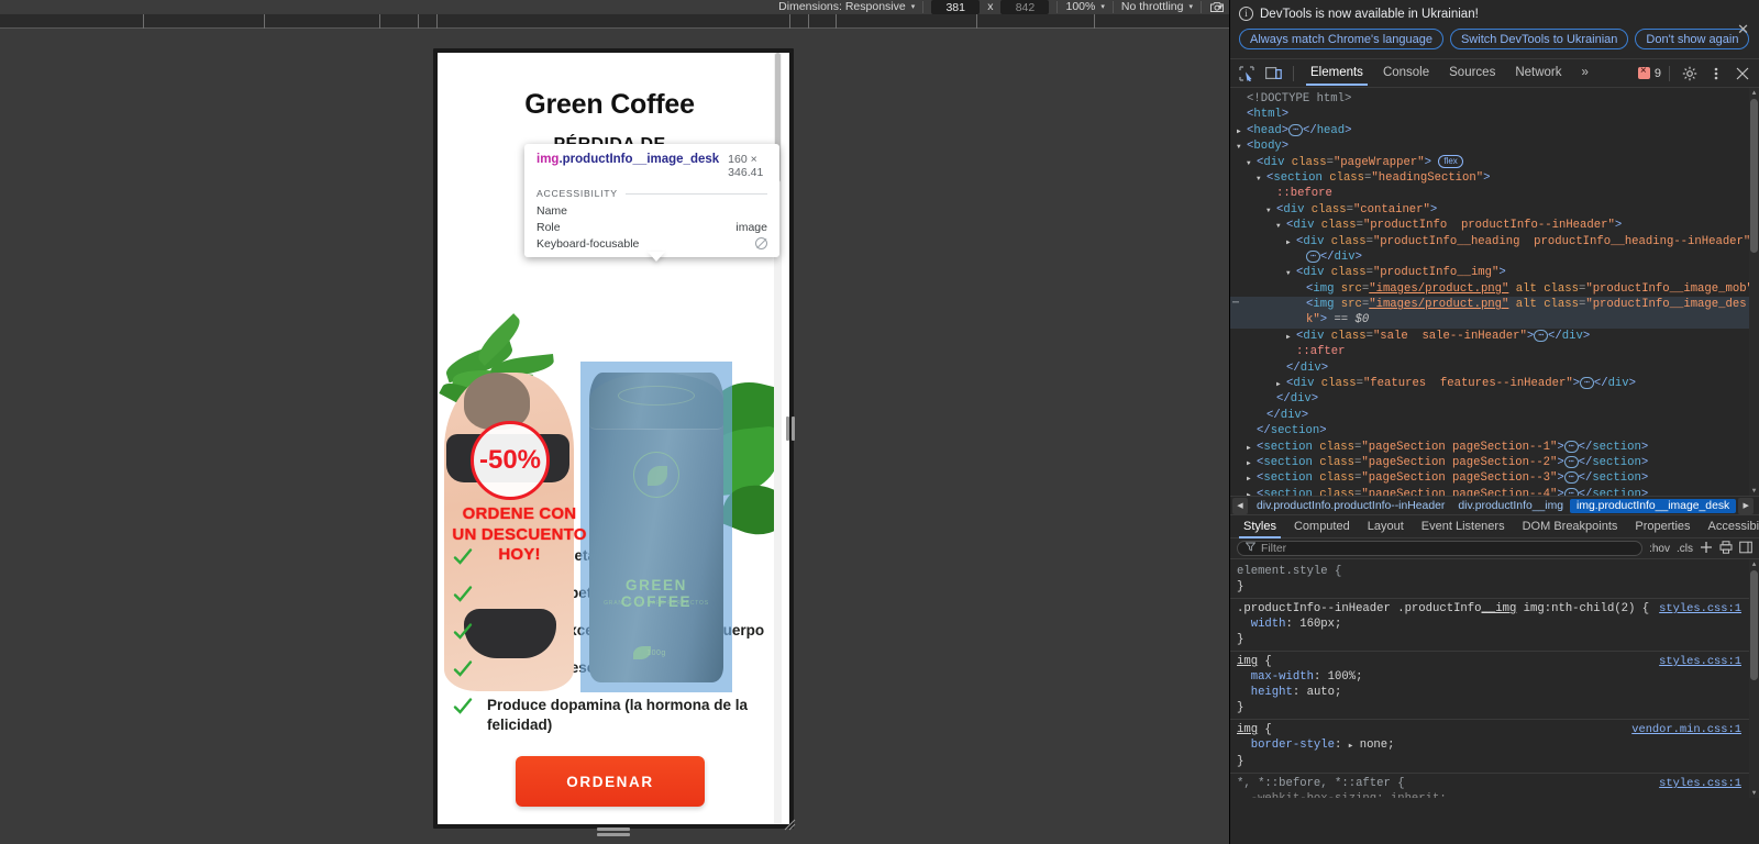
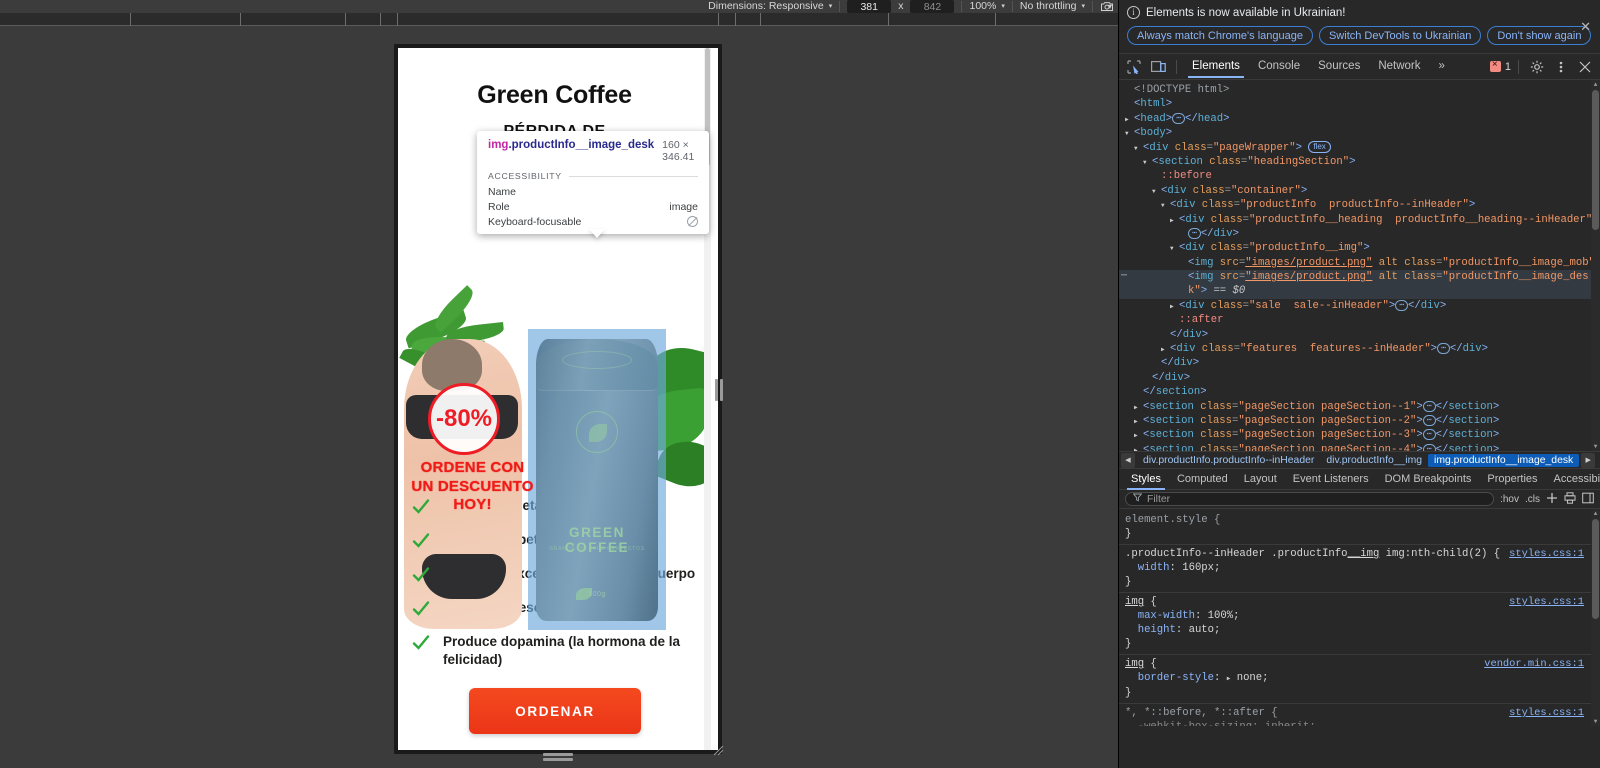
  Dimensions: Responsive
  381
  x
  842
  100%
  No throttling
  ▾
  Green Coffee
- -50%
+ -80%
  ORDENE CON UN DESCUENTO HOY!
  GREEN COFFEE
  Produce dopamina (la hormona de la felicidad)
  ORDENAR
  img.productInfo__image_desk
  160 × 346.41
  ACCESSIBILITY
  Name
  Role
  image
  Keyboard-focusable
  i
- DevTools is now available in Ukrainian!
+ Elements is now available in Ukrainian!
  Always match Chrome's language
  Switch DevTools to Ukrainian
  Don't show again
  ✕
  Elements
  Console
  Sources
  Network
  »
- 9
+ 1
  <!DOCTYPE html>
  <html>
  <head> ⋯ </head>
  <body>
  <div class="pageWrapper"> flex
  <section class="headingSection">
  ::before
  <div class="container">
  <div class="productInfo productInfo--inHeader">
  <div class="productInfo__heading productInfo__heading--inHeader"
  ⋯ </div>
  <div class="productInfo__img">
  <img src="images/product.png" alt class="productInfo__image_mob
  ⋯
  <img src="images/product.png" alt class="productInfo__image_des
  k"> == $0
  <div class="sale sale--inHeader"> ⋯ </div>
  ::after
  </div>
  <div class="features features--inHeader"> ⋯ </div>
  </div>
  </div>
  </section>
  <section class="pageSection pageSection--1"> ⋯ </section>
  <section class="pageSection pageSection--2"> ⋯ </section>
  <section class="pageSection pageSection--3"> ⋯ </section>
  <section class="pageSection pageSection--4"> ⋯ </section>
  div.productInfo.productInfo--inHeader
  div.productInfo__img
  img.productInfo__image_desk
  Styles
  Computed
  Layout
  Event Listeners
  DOM Breakpoints
  Properties
  Filter
  :hov
  .cls
  element.style {
  }
  styles.css:1
  .productInfo--inHeader .productInfo__img img:nth-child(2) {
  width: 160px;
  }
  styles.css:1
  img {
  max-width: 100%;
  height: auto;
  }
  vendor.min.css:1
  img {
  border-style: none;
  }
  styles.css:1
  *, *::before, *::after {
